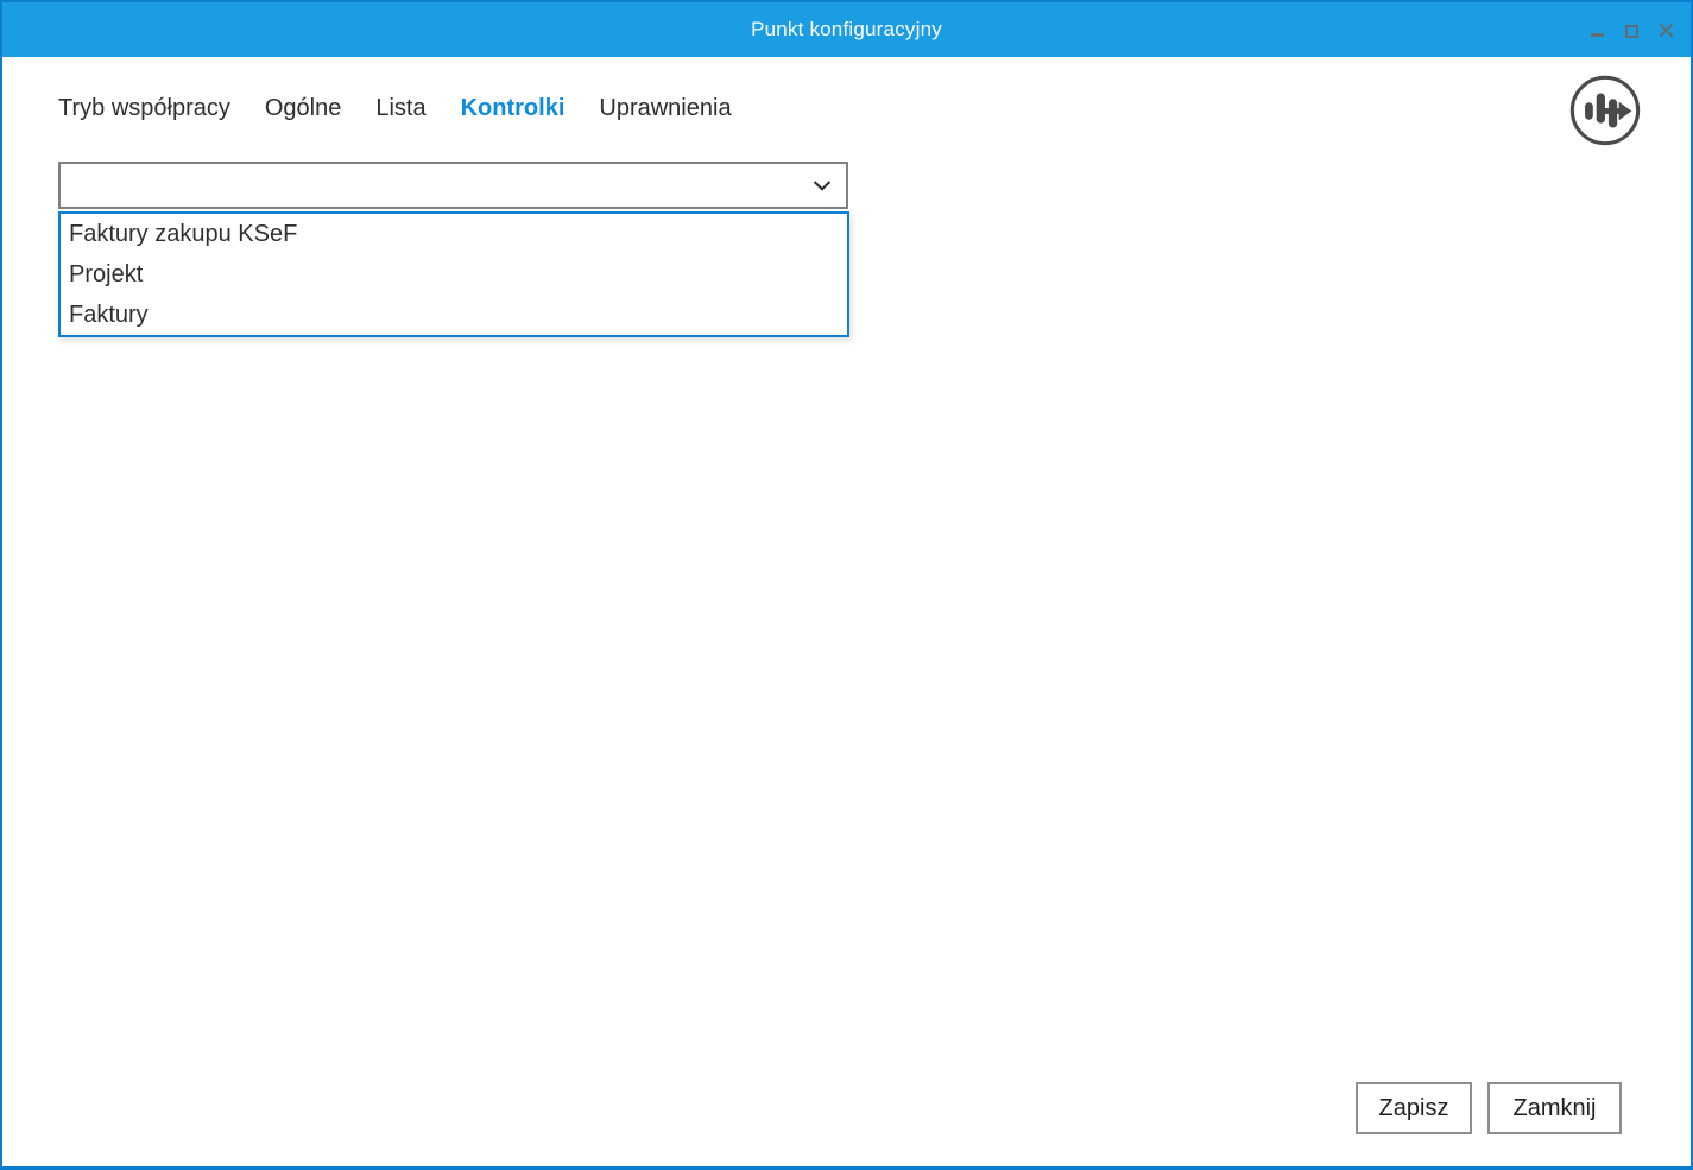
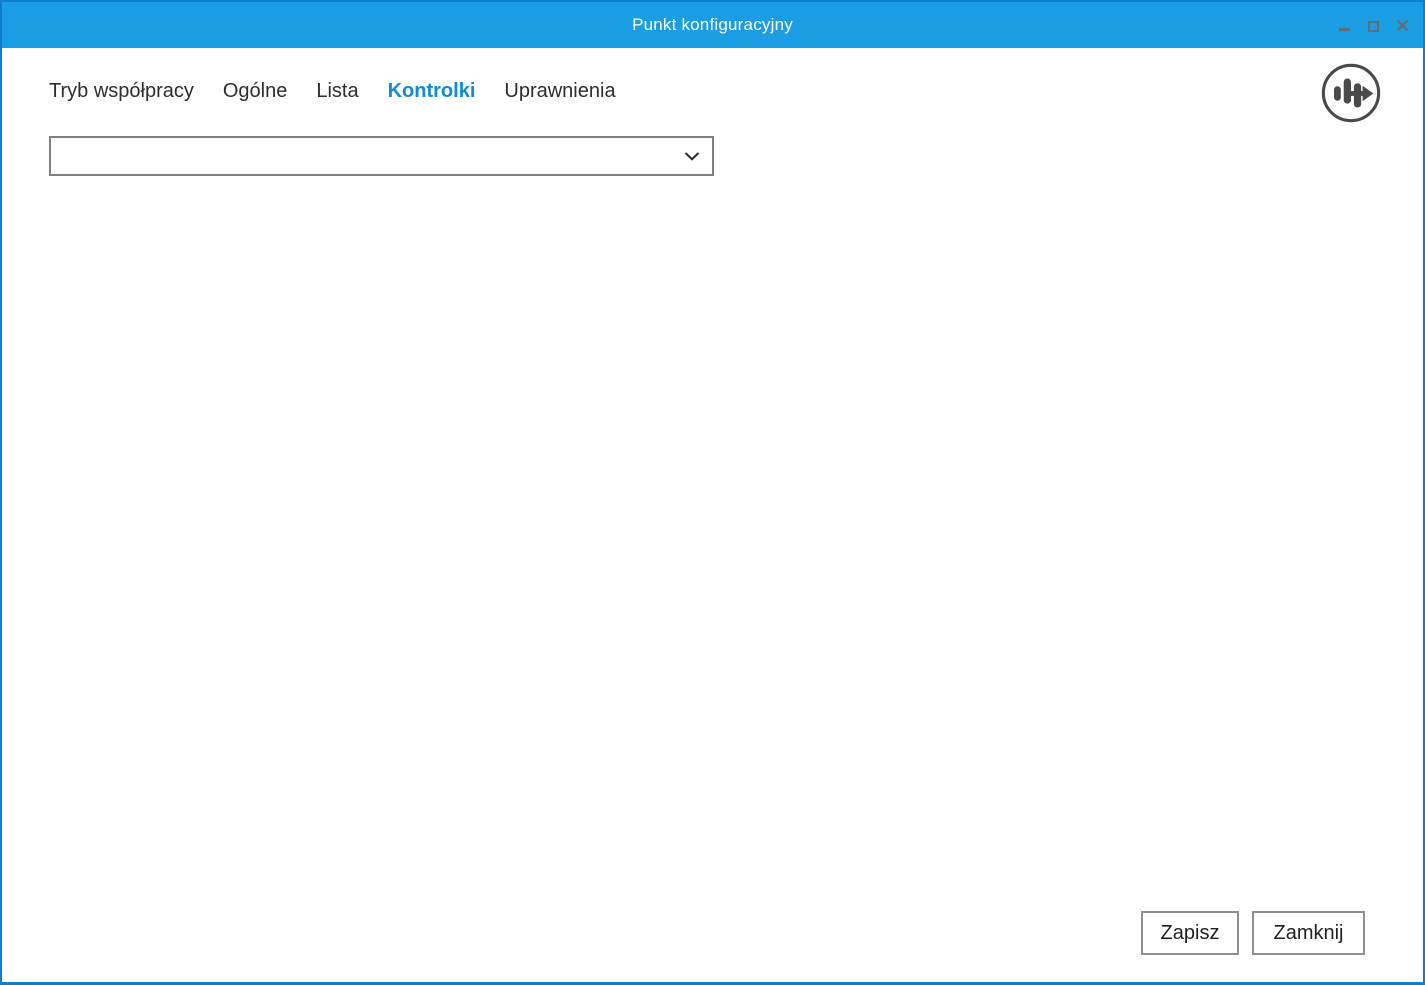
  Punkt konfiguracyjny
  Tryb współpracy
  Ogólne
  Lista
  Kontrolki
  Uprawnienia
- Faktury zakupu KSeF
- Projekt
- Faktury
  Zapisz
  Zamknij
